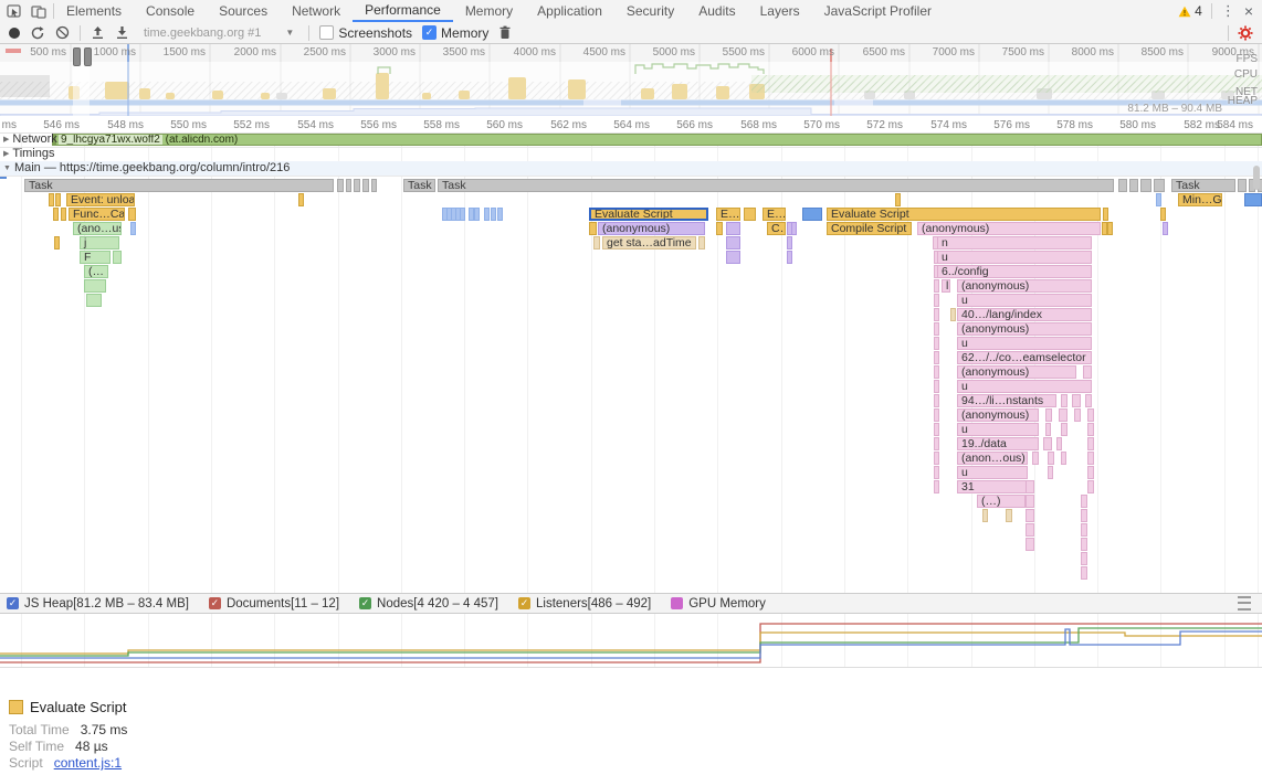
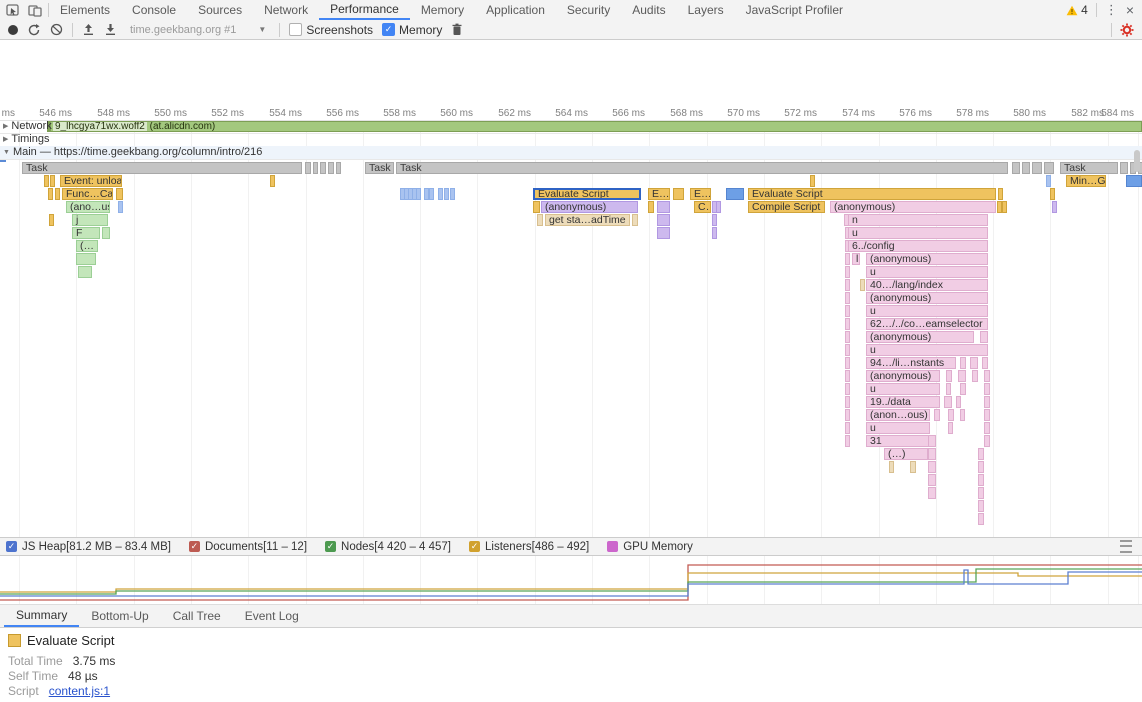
  Elements
  Console
  Sources
  Network
  Performance
  Memory
  Application
  Security
  Audits
  Layers
  JavaScript Profiler
  4
  ⋮
  ×
  time.geekbang.org #1
  ▼
  Screenshots
  ✓
  Memory
- 500 ms
- 1000 ms
- 1500 ms
- 2000 ms
- 2500 ms
- 3000 ms
- 3500 ms
- 4000 ms
- 4500 ms
- 5000 ms
- 5500 ms
- 6000 ms
- 6500 ms
- 7000 ms
- 7500 ms
- 8000 ms
- 8500 ms
- 9000 ms
- FPS
- CPU
- NET
- HEAP
- 81.2 MB – 90.4 MB
  546 ms
  548 ms
  550 ms
  552 ms
  554 ms
  556 ms
  558 ms
  560 ms
  562 ms
  564 ms
  566 ms
  568 ms
  570 ms
  572 ms
  574 ms
  576 ms
  578 ms
  580 ms
  582 ms
  584 ms
  Network
  9_lhcgya71wx.woff2 (at.alicdn.com)
  Timings
  Main — https://time.geekbang.org/column/intro/216
  Task
  Task
  Task
  Task
  Event: unloa
  Min…G
  Func…Ca
  Evaluate Script
  Evaluate Script
  (ano…us
  (anonymous)
  C…
  Compile Script
  (anonymous)
  j
  get sta…adTime
  n
  F
  u
  (…
  6../config
  l
  (anonymous)
  u
  40…/lang/index
  (anonymous)
  u
  62…/../co…eamselector
  (anonymous)
  u
  94…/li…nstants
  (anonymous)
  u
  19../data
  (anon…ous)
  u
  31
  (…)
  ✓
  JS Heap[81.2 MB – 83.4 MB]
  ✓
  Documents[11 – 12]
  ✓
  Nodes[4 420 – 4 457]
  ✓
  Listeners[486 – 492]
  GPU Memory
+ Summary
+ Bottom-Up
+ Call Tree
+ Event Log
  Evaluate Script
  Total Time 3.75 ms
  Self Time 48 µs
  Script content.js:1
